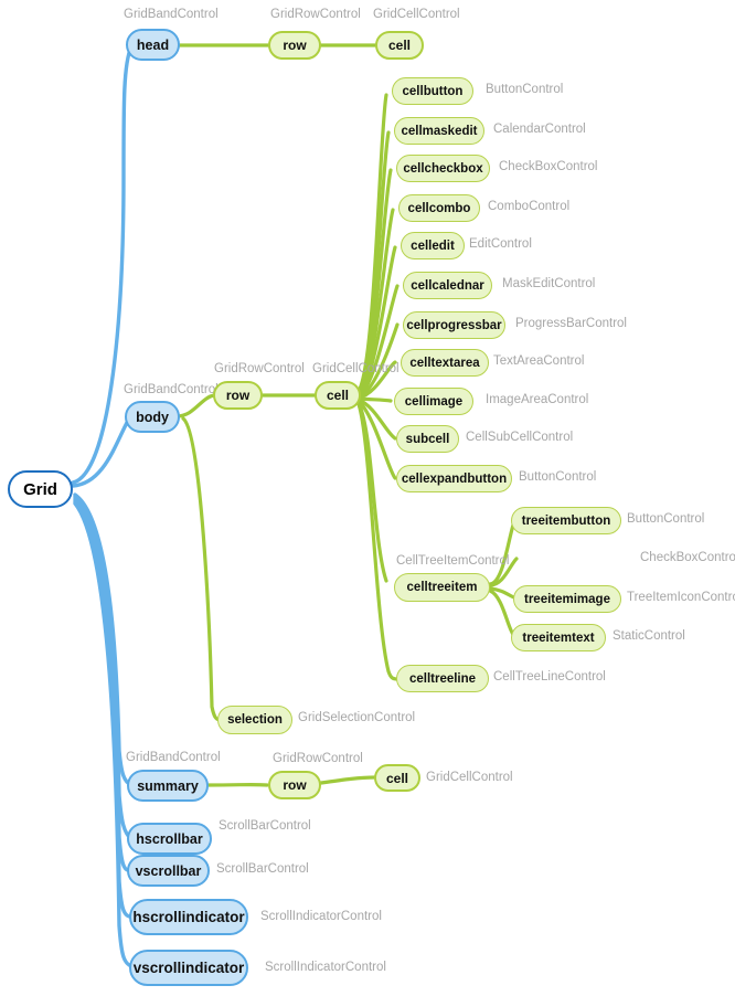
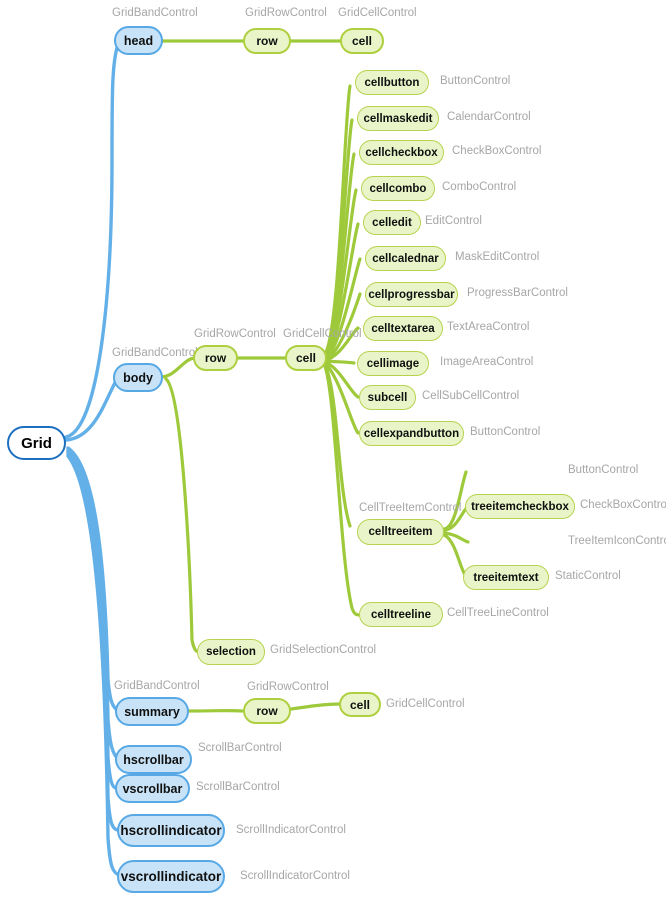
  GridBandControl
  head
  GridRowControl
  row
  GridCellControl
  cell
  cellbutton
  ButtonControl
  cellmaskedit
  CalendarControl
  cellcheckbox
  CheckBoxControl
  cellcombo
  ComboControl
  celledit
  EditControl
  cellcalednar
  MaskEditControl
  cellprogressbar
  ProgressBarControl
  celltextarea
  TextAreaControl
  GridBandContro
  body
  GridRowControl
  row
  GridCellControl
  cell
  cellimage
  ImageAreaControl
  subcell
  CellSubCellControl
  cellexpandbutton
  ButtonControl
- treeitembutton
  ButtonControl
+ treeitemcheckbox
  CheckBoxContro
  CellTreeItemControl
  celltreeitem
- treeitemimage
  TreeItemIconContr
  treeitemtext
  StaticControl
  celltreeline
  CellTreeLineControl
  selection
  GridSelectionControl
  GridBandControl
  summary
  GridRowControl
  row
  cell
  GridCellControl
  hscrollbar
  ScrollBarControl
  vscrollbar
  ScrollBarControl
  hscrollindicator
  ScrollIndicatorControl
  vscrollindicator
  ScrollIndicatorControl
  Grid
